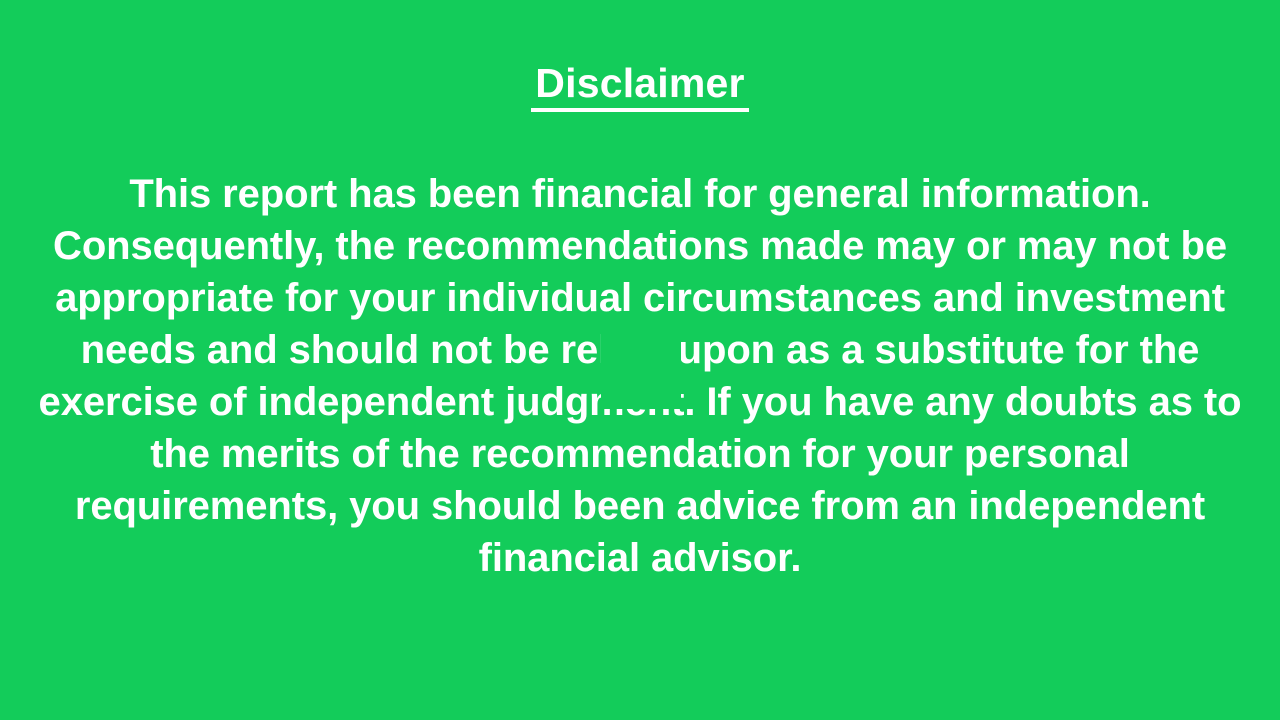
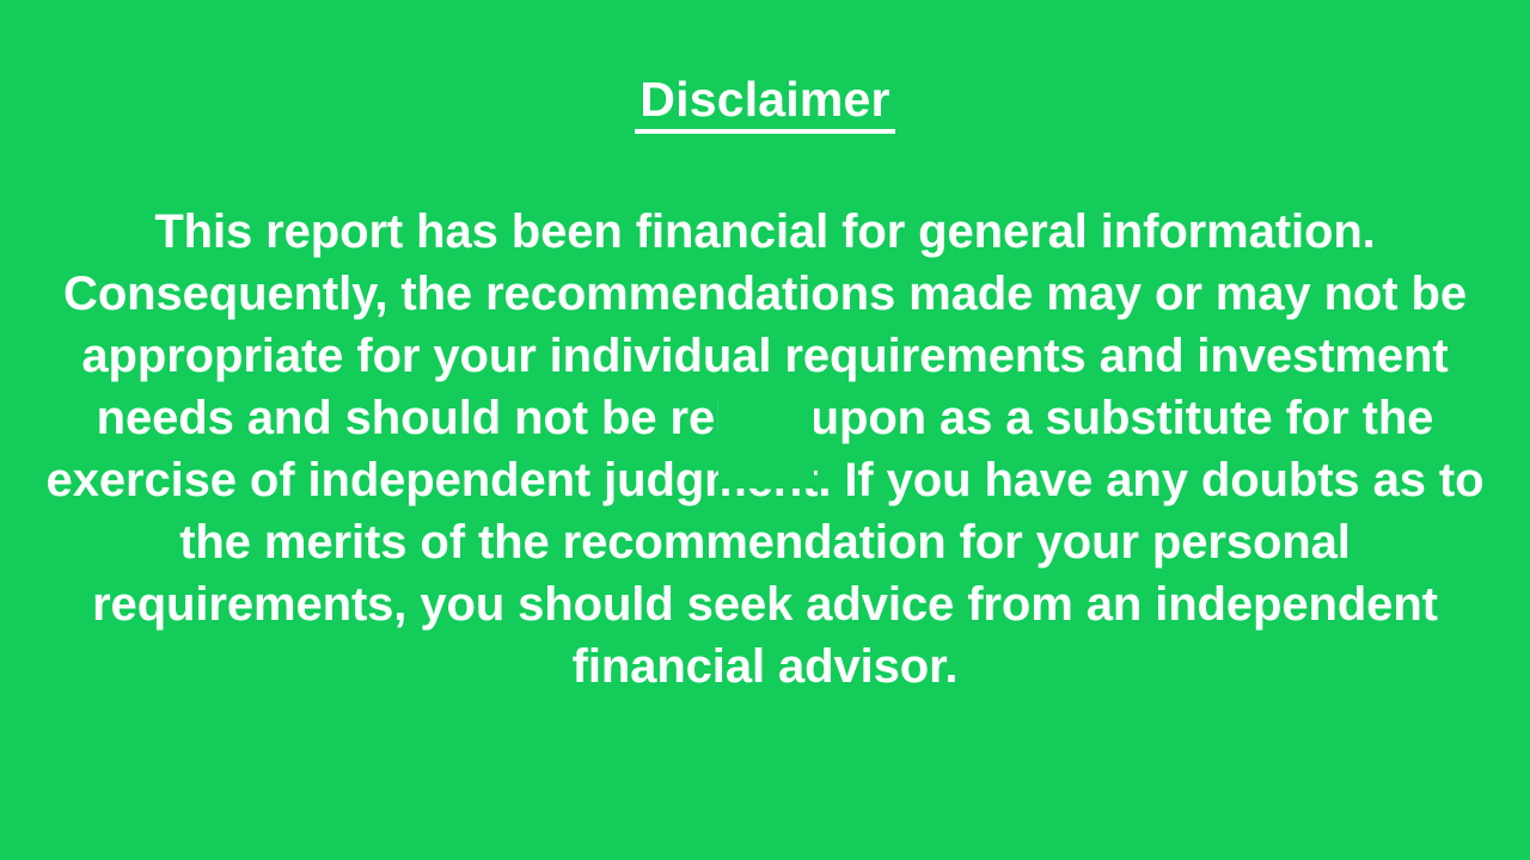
  Disclaimer
  This report has been financial for general information.
  Consequently, the recommendations made may or may not be
- appropriate for your individual circumstances and investment
+ appropriate for your individual requirements and investment
  needs and should not be re upon as a substitute for the
  exercise of independent judg. If you have any doubts as to
  the merits of the recommendation for your personal
- requirements, you should been advice from an independent
+ requirements, you should seek advice from an independent
  financial advisor.
